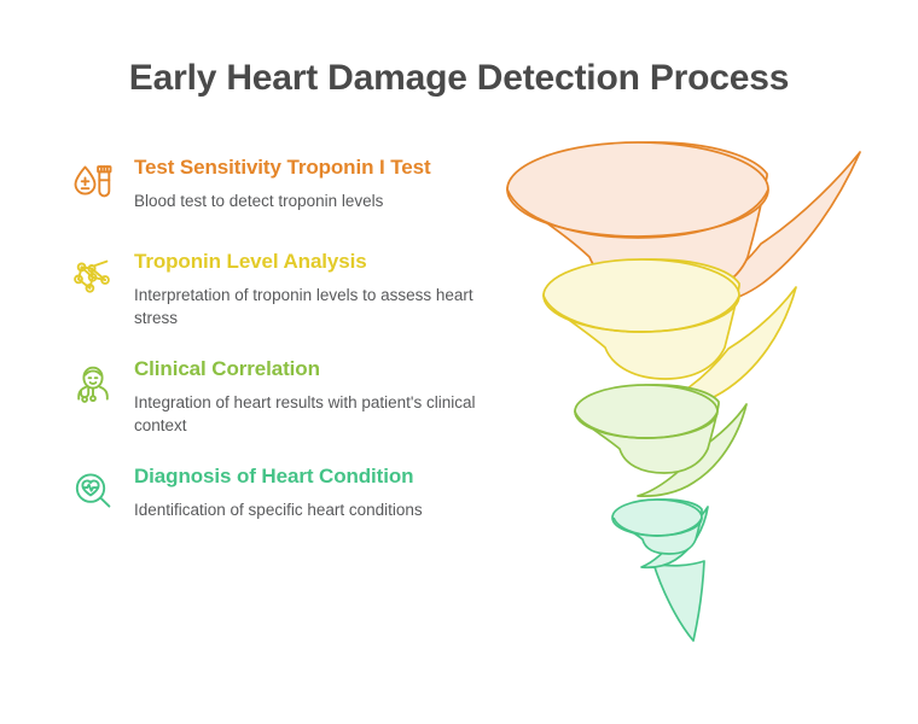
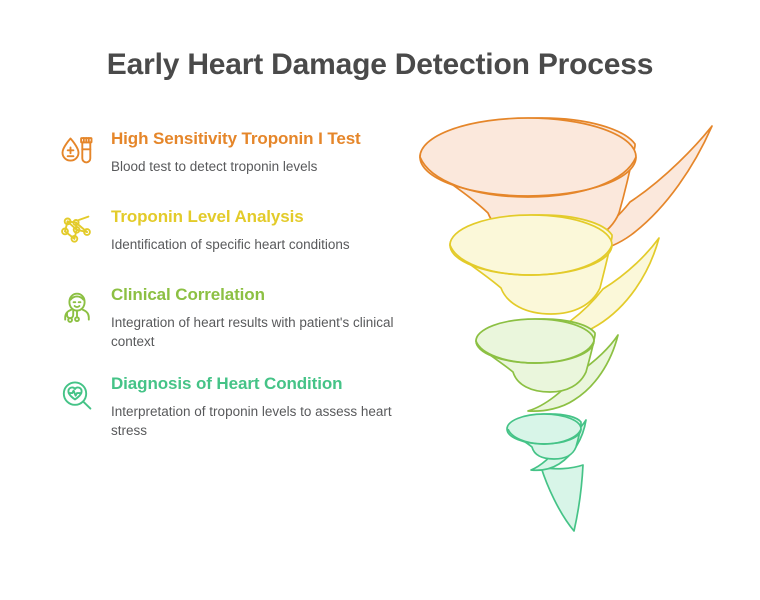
  Early Heart Damage Detection Process
- Test Sensitivity Troponin I Test
+ High Sensitivity Troponin I Test
  Blood test to detect troponin levels
  Troponin Level Analysis
- Interpretation of troponin levels to assess heart stress
+ Identification of specific heart conditions
  Clinical Correlation
  Integration of heart results with patient's clinical context
  Diagnosis of Heart Condition
- Identification of specific heart conditions
+ Interpretation of troponin levels to assess heart stress
